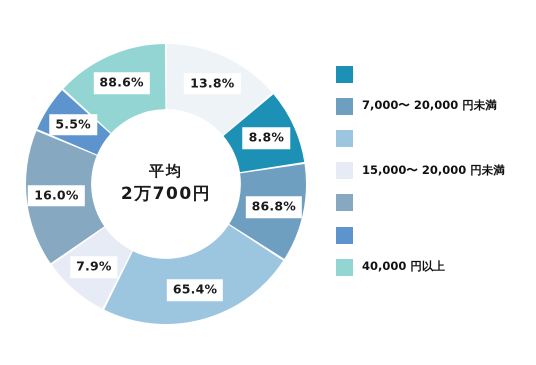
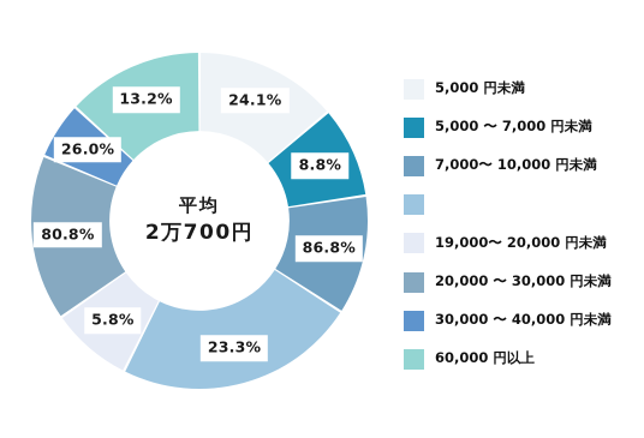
- 13.8%
+ 24.1%
  8.8%
  86.8%
- 65.4%
+ 23.3%
- 7.9%
+ 5.8%
- 16.0%
+ 80.8%
- 5.5%
+ 26.0%
- 88.6%
+ 13.2%
  平均
  2万700円
+ 5,000 円未満
+ 5,000 〜 7,000 円未満
- 7,000〜 20,000 円未満
+ 7,000〜 10,000 円未満
- 15,000〜 20,000 円未満
+ 19,000〜 20,000 円未満
+ 20,000 〜 30,000 円未満
+ 30,000 〜 40,000 円未満
- 40,000 円以上
+ 60,000 円以上
